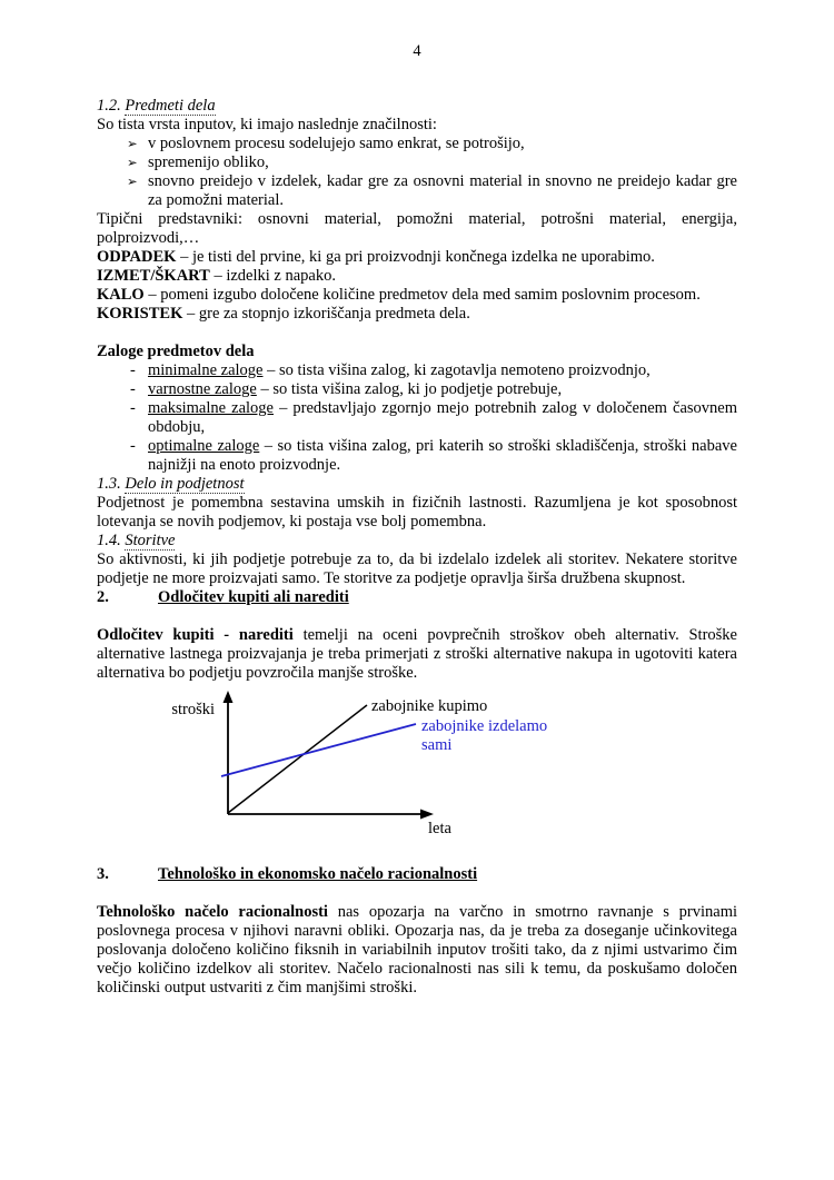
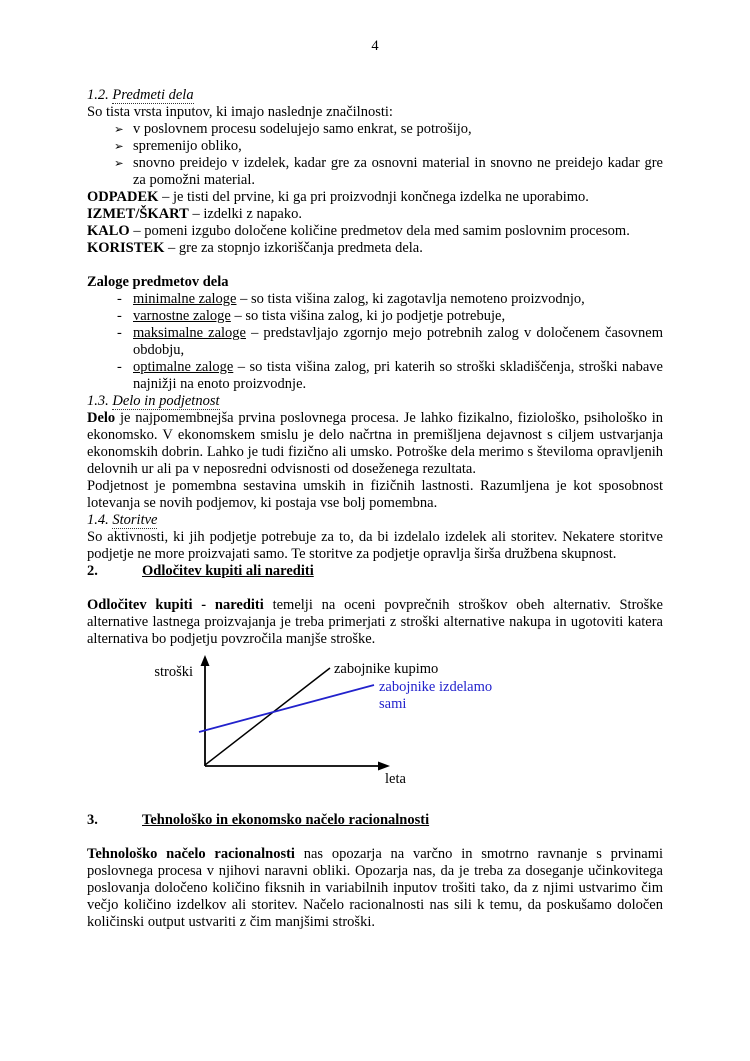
  4
  1.2. Predmeti dela
  So tista vrsta inputov, ki imajo naslednje značilnosti:
  ➢
  v poslovnem procesu sodelujejo samo enkrat, se potrošijo,
  ➢
  spremenijo obliko,
  ➢
  snovno preidejo v izdelek, kadar gre za osnovni material in snovno ne preidejo kadar gre za pomožni material.
- Tipični predstavniki: osnovni material, pomožni material, potrošni material, energija, polproizvodi,…
  ODPADEK – je tisti del prvine, ki ga pri proizvodnji končnega izdelka ne uporabimo.
  IZMET/ŠKART – izdelki z napako.
  KALO – pomeni izgubo določene količine predmetov dela med samim poslovnim procesom.
  KORISTEK – gre za stopnjo izkoriščanja predmeta dela.
  Zaloge predmetov dela
  -
  minimalne zaloge – so tista višina zalog, ki zagotavlja nemoteno proizvodnjo,
  -
  varnostne zaloge – so tista višina zalog, ki jo podjetje potrebuje,
  -
  maksimalne zaloge – predstavljajo zgornjo mejo potrebnih zalog v določenem časovnem obdobju,
  -
  optimalne zaloge – so tista višina zalog, pri katerih so stroški skladiščenja, stroški nabave najnižji na enoto proizvodnje.
  1.3. Delo in podjetnost
+ Delo je najpomembnejša prvina poslovnega procesa. Je lahko fizikalno, fiziološko, psihološko in ekonomsko. V ekonomskem smislu je delo načrtna in premišljena dejavnost s ciljem ustvarjanja ekonomskih dobrin. Lahko je tudi fizično ali umsko. Potroške dela merimo s številoma opravljenih delovnih ur ali pa v neposredni odvisnosti od doseženega rezultata.
  Podjetnost je pomembna sestavina umskih in fizičnih lastnosti. Razumljena je kot sposobnost lotevanja se novih podjemov, ki postaja vse bolj pomembna.
  1.4. Storitve
  So aktivnosti, ki jih podjetje potrebuje za to, da bi izdelalo izdelek ali storitev. Nekatere storitve podjetje ne more proizvajati samo. Te storitve za podjetje opravlja širša družbena skupnost.
  2. Odločitev kupiti ali narediti
  Odločitev kupiti - narediti temelji na oceni povprečnih stroškov obeh alternativ. Stroške alternative lastnega proizvajanja je treba primerjati z stroški alternative nakupa in ugotoviti katera alternativa bo podjetju povzročila manjše stroške.
  stroški
  zabojnike kupimo
  zabojnike izdelamo
  sami
  leta
  3. Tehnološko in ekonomsko načelo racionalnosti
  Tehnološko načelo racionalnosti nas opozarja na varčno in smotrno ravnanje s prvinami poslovnega procesa v njihovi naravni obliki. Opozarja nas, da je treba za doseganje učinkovitega poslovanja določeno količino fiksnih in variabilnih inputov trošiti tako, da z njimi ustvarimo čim večjo količino izdelkov ali storitev. Načelo racionalnosti nas sili k temu, da poskušamo določen količinski output ustvariti z čim manjšimi stroški.
